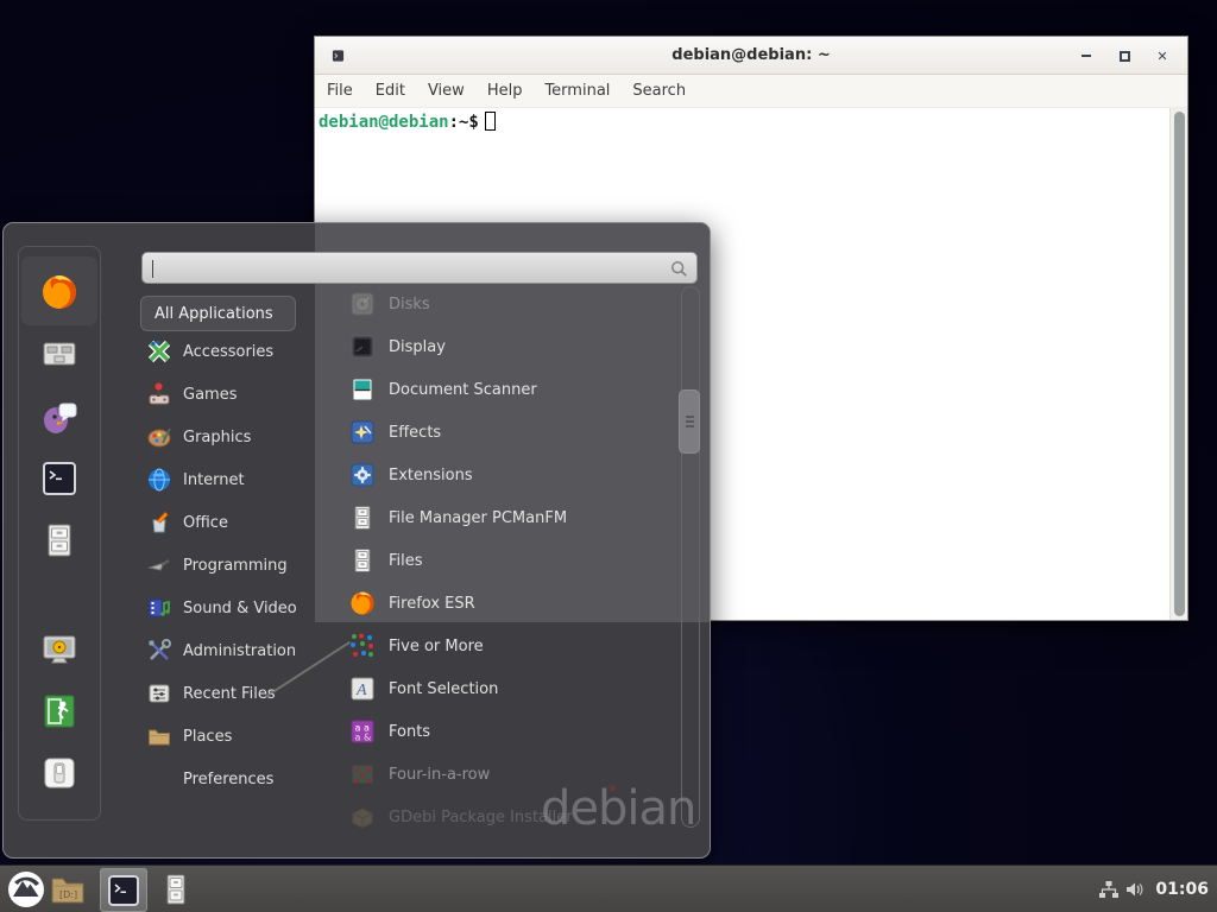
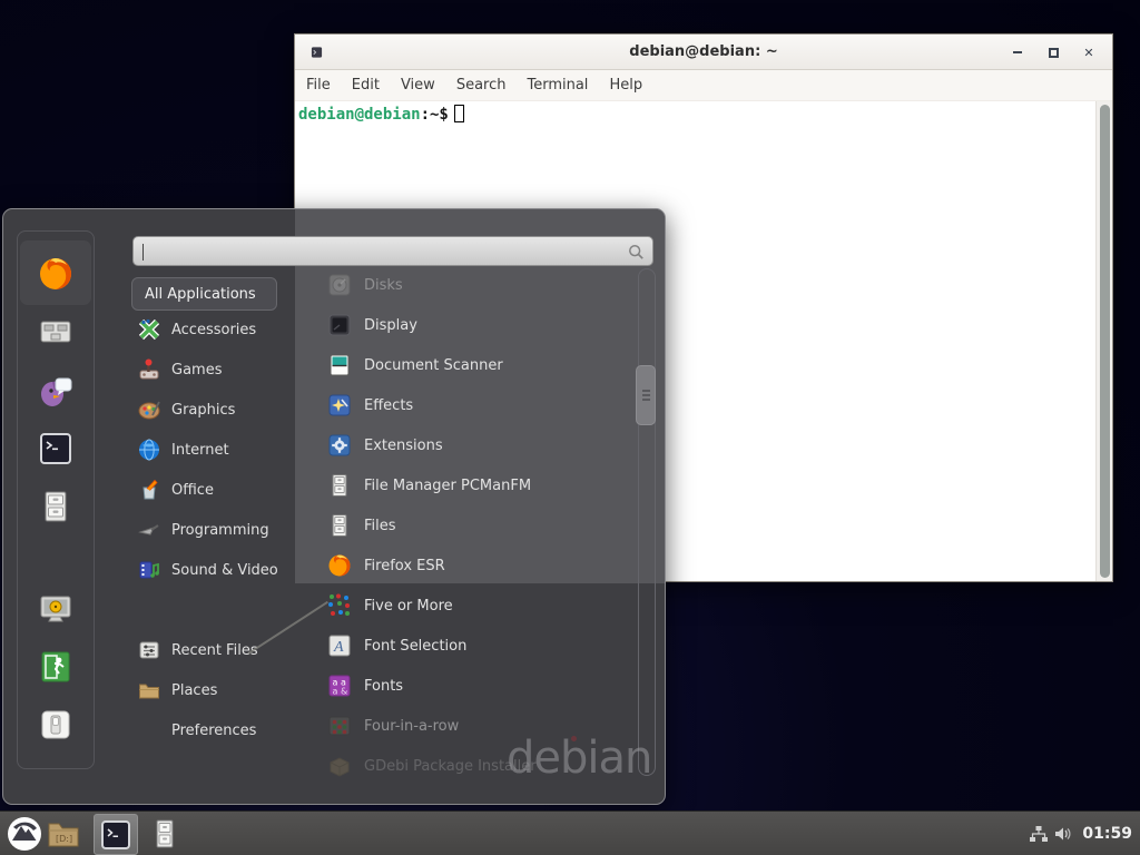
  debian@debian: ~
  ✕
  File
  Edit
  View
- Help
+ Search
  Terminal
- Search
+ Help
  debian@debian:~$
  All Applications
  Accessories
  Games
  Graphics
  Internet
  Office
  Programming
  Sound & Video
- Administration
  Recent Files
  Places
  Preferences
  Disks
  Display
  Document Scanner
  Effects
  Extensions
  File Manager PCManFM
  Files
  Firefox ESR
  Five or More
  A
  Font Selection
  a a
  a &
  Fonts
  Four-in-a-row
  GDebi Package Installer
  debian
  [D:]
- 01:06
+ 01:59
